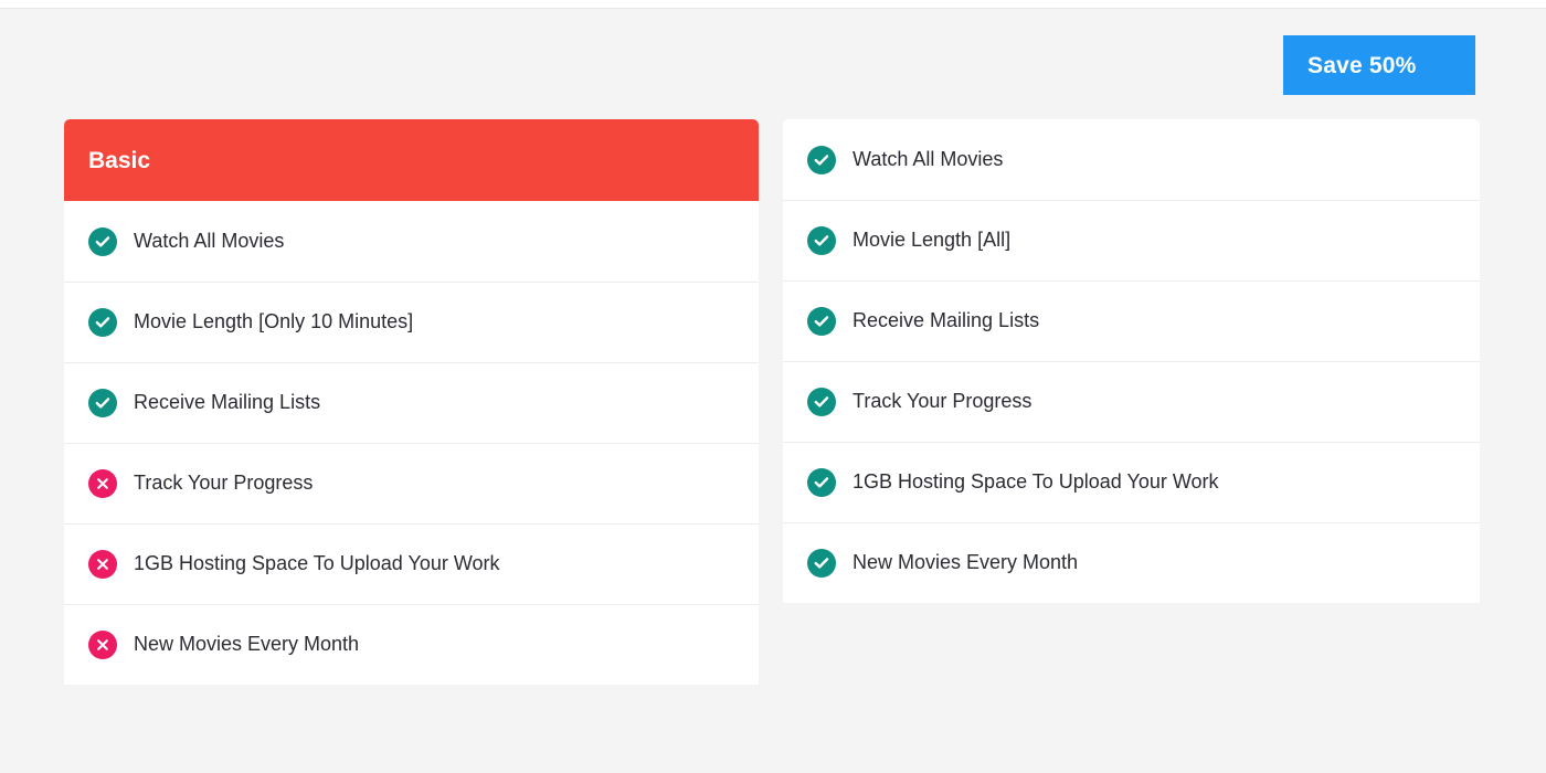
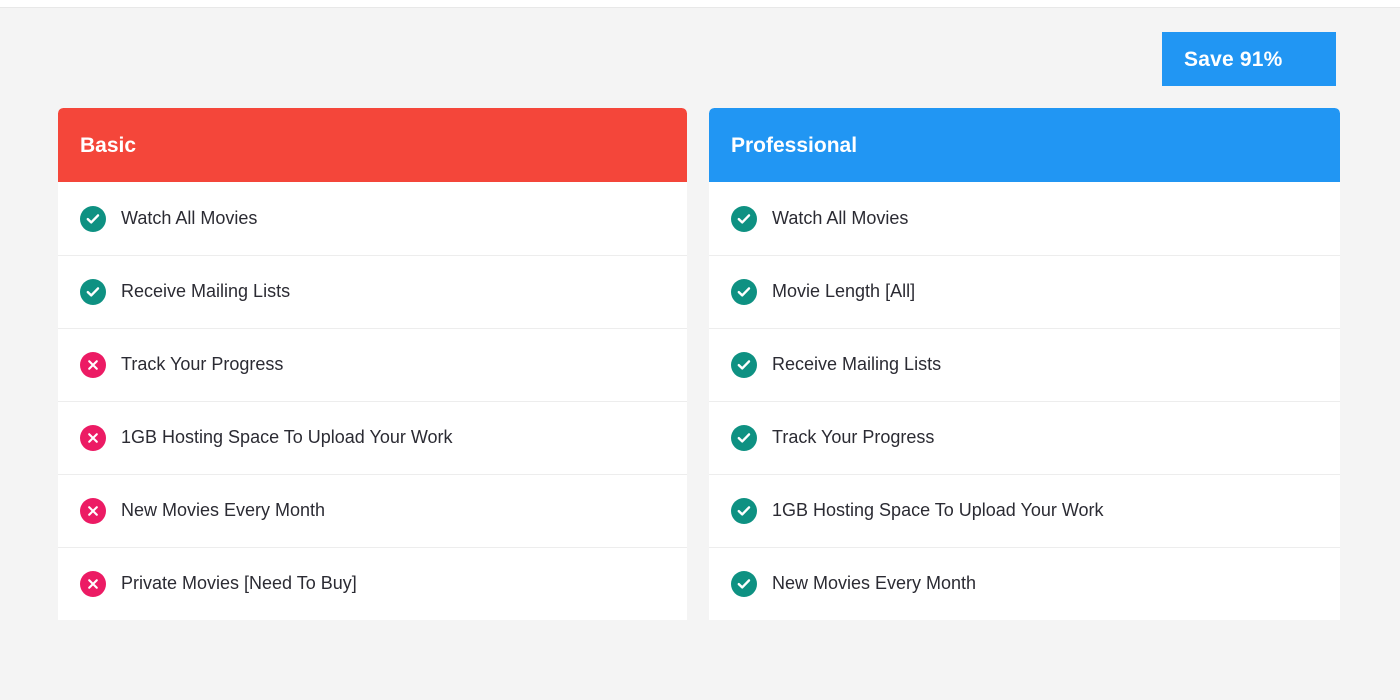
- Save 50%
+ Save 91%
  Basic
  Watch All Movies
- Movie Length [Only 10 Minutes]
  Receive Mailing Lists
  Track Your Progress
  1GB Hosting Space To Upload Your Work
  New Movies Every Month
+ Private Movies [Need To Buy]
+ Professional
  Watch All Movies
  Movie Length [All]
  Receive Mailing Lists
  Track Your Progress
  1GB Hosting Space To Upload Your Work
  New Movies Every Month
